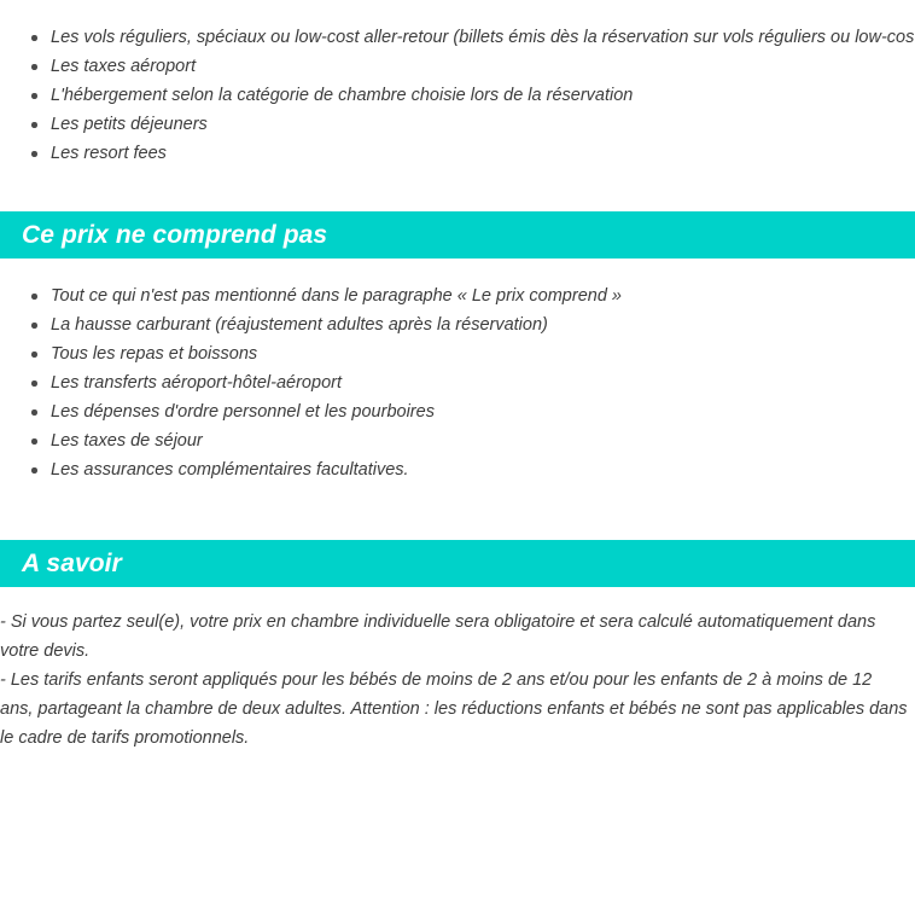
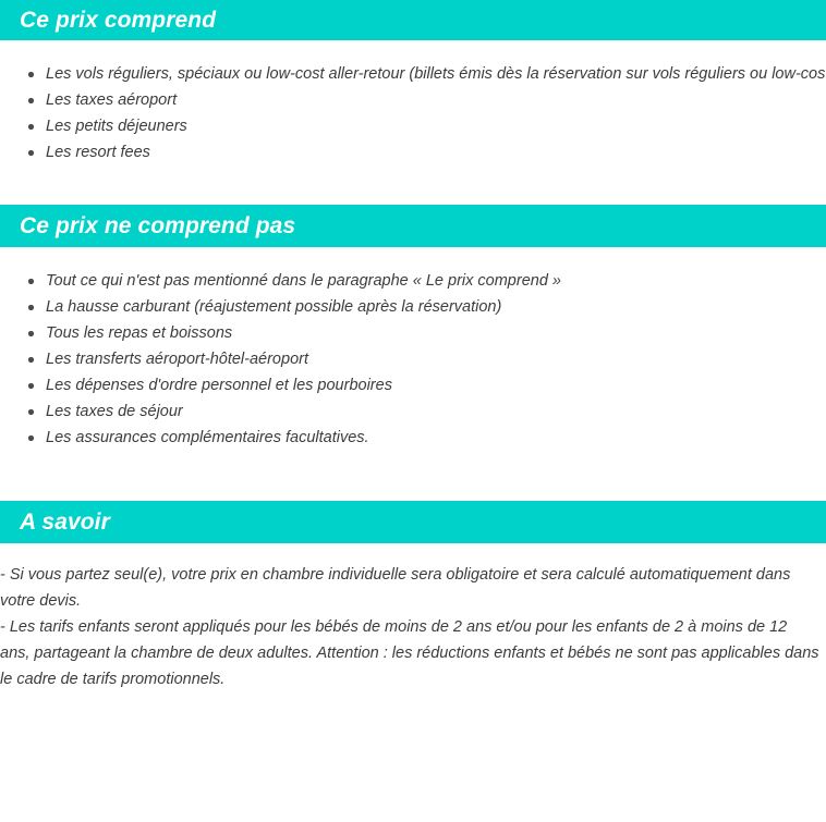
+ Ce prix comprend
  Les vols réguliers, spéciaux ou low-cost aller-retour (billets émis dès la réservation sur vols réguliers ou low-cos
  Les taxes aéroport
- L'hébergement selon la catégorie de chambre choisie lors de la réservation
  Les petits déjeuners
  Les resort fees
  Ce prix ne comprend pas
  Tout ce qui n'est pas mentionné dans le paragraphe « Le prix comprend »
- La hausse carburant (réajustement adultes après la réservation)
+ La hausse carburant (réajustement possible après la réservation)
  Tous les repas et boissons
  Les transferts aéroport-hôtel-aéroport
  Les dépenses d'ordre personnel et les pourboires
  Les taxes de séjour
  Les assurances complémentaires facultatives.
  A savoir
  - Si vous partez seul(e), votre prix en chambre individuelle sera obligatoire et sera calculé automatiquement dans votre devis.
  - Les tarifs enfants seront appliqués pour les bébés de moins de 2 ans et/ou pour les enfants de 2 à moins de 12 ans, partageant la chambre de deux adultes. Attention : les réductions enfants et bébés ne sont pas applicables dans le cadre de tarifs promotionnels.
